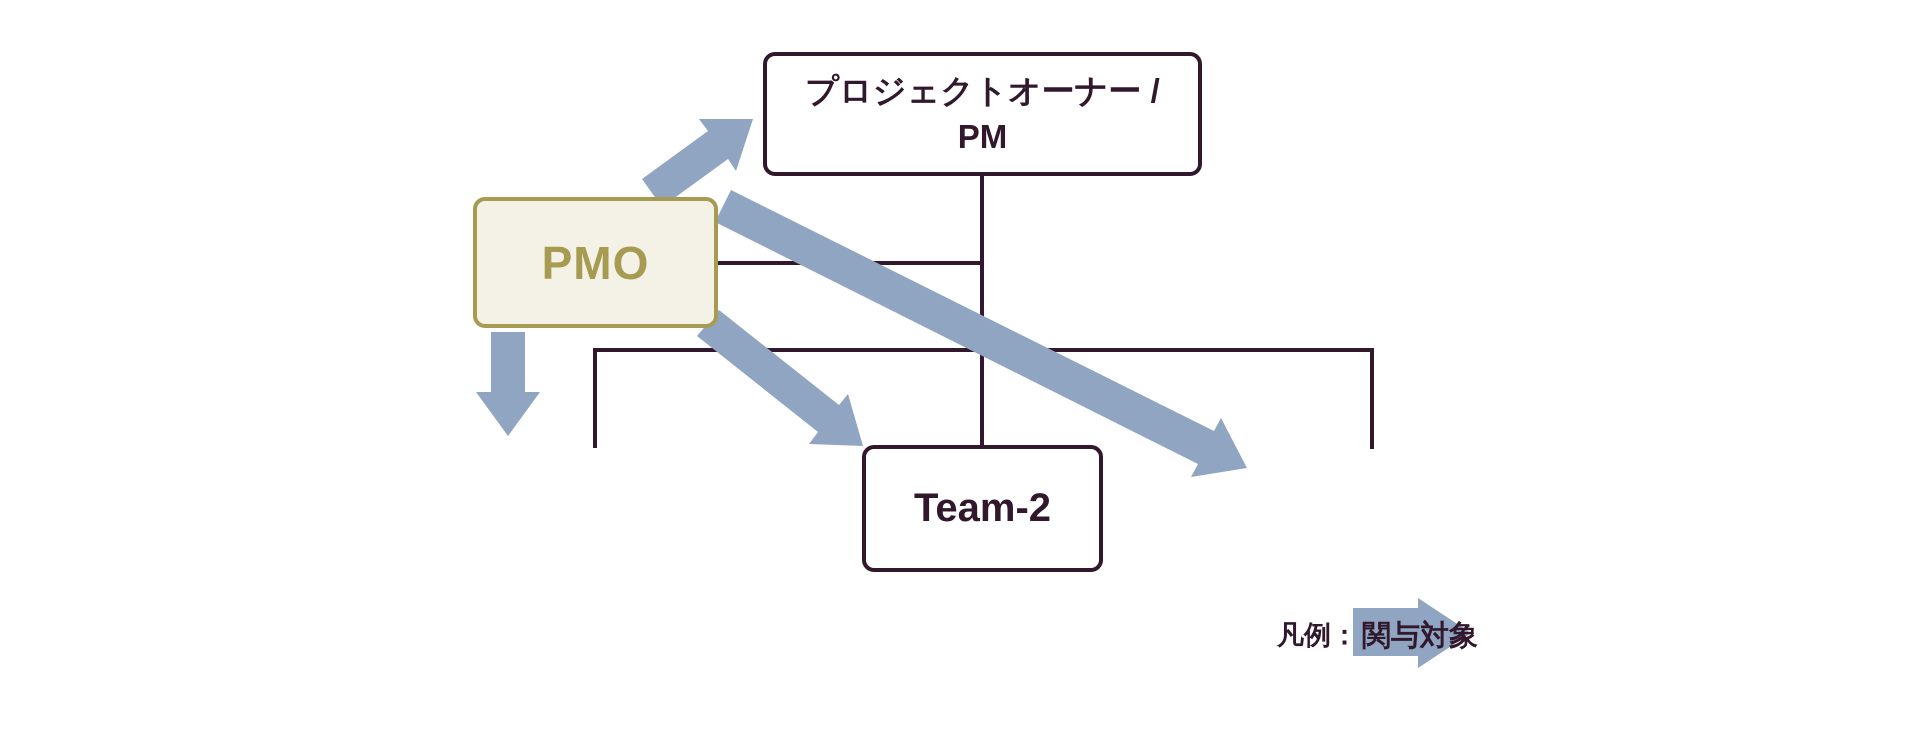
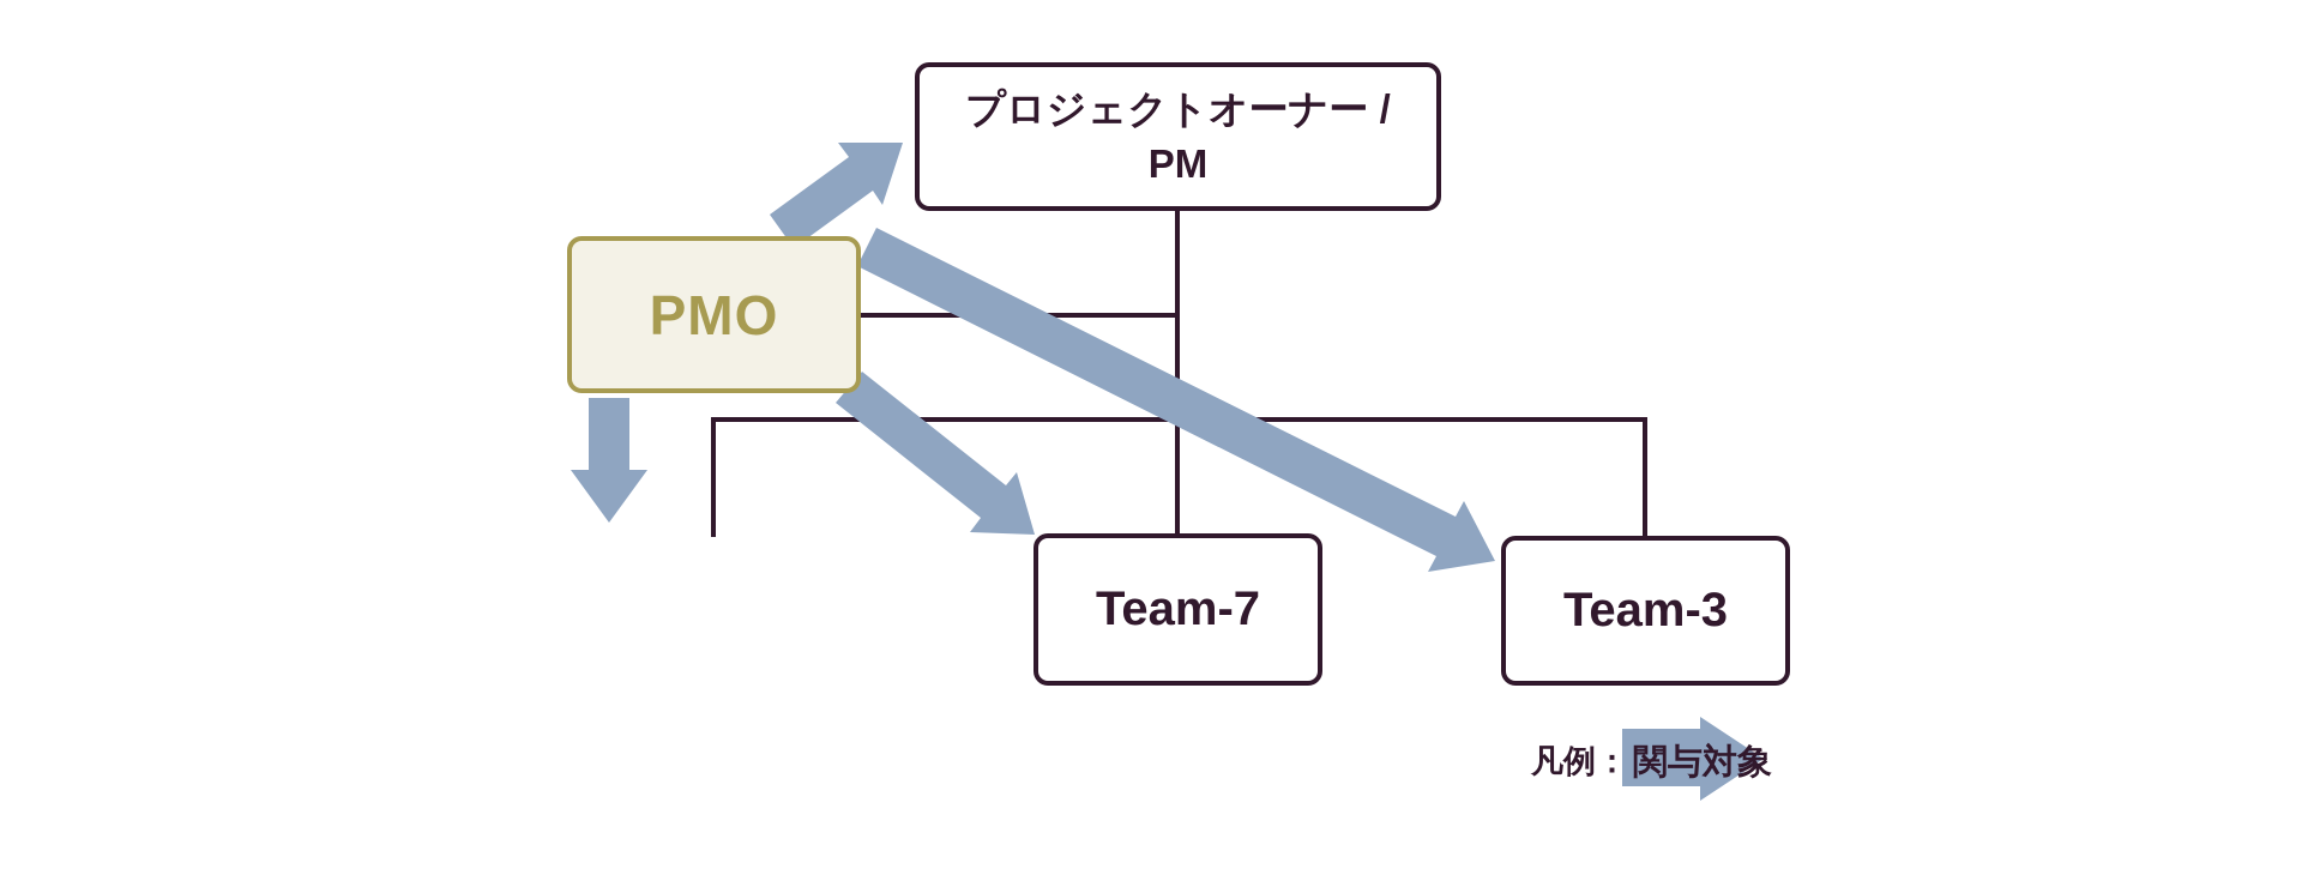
  プロジェクトオーナー /
  PM
  PMO
- Team-2
+ Team-7
+ Team-3
  凡例：
  関与対象
